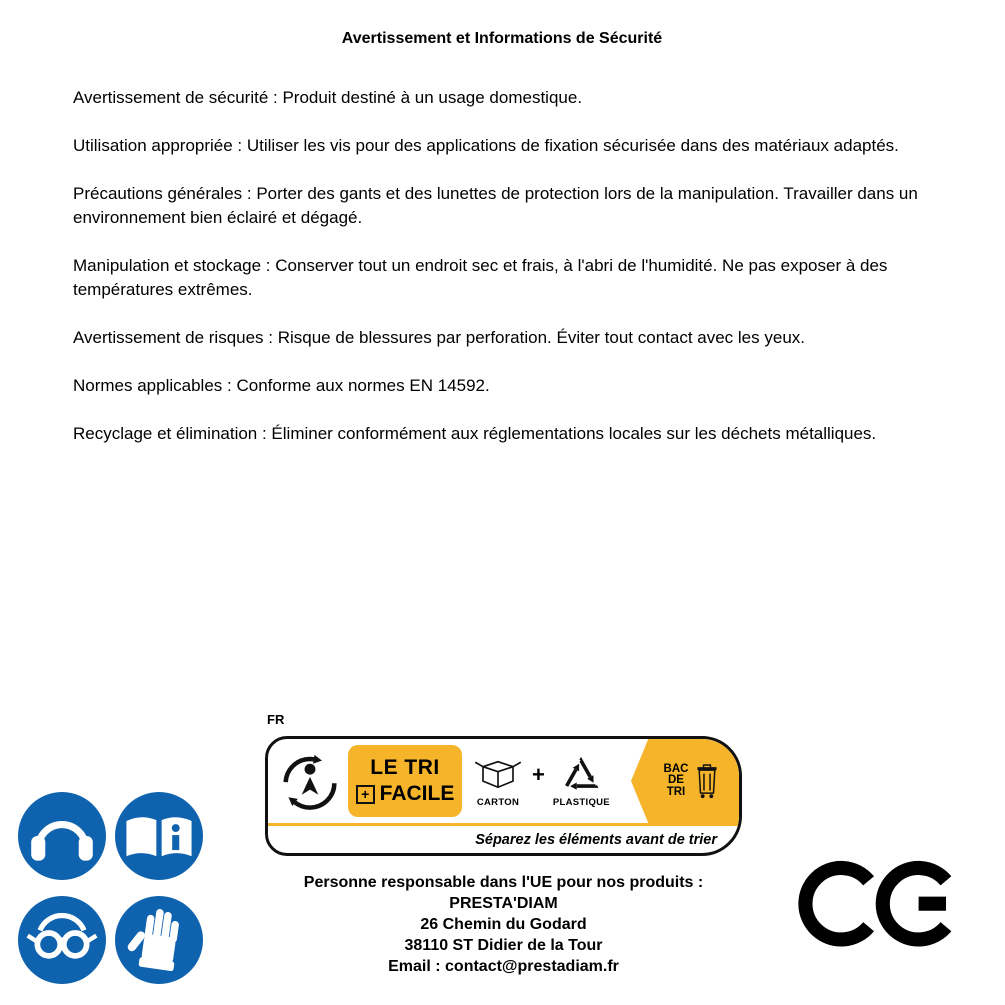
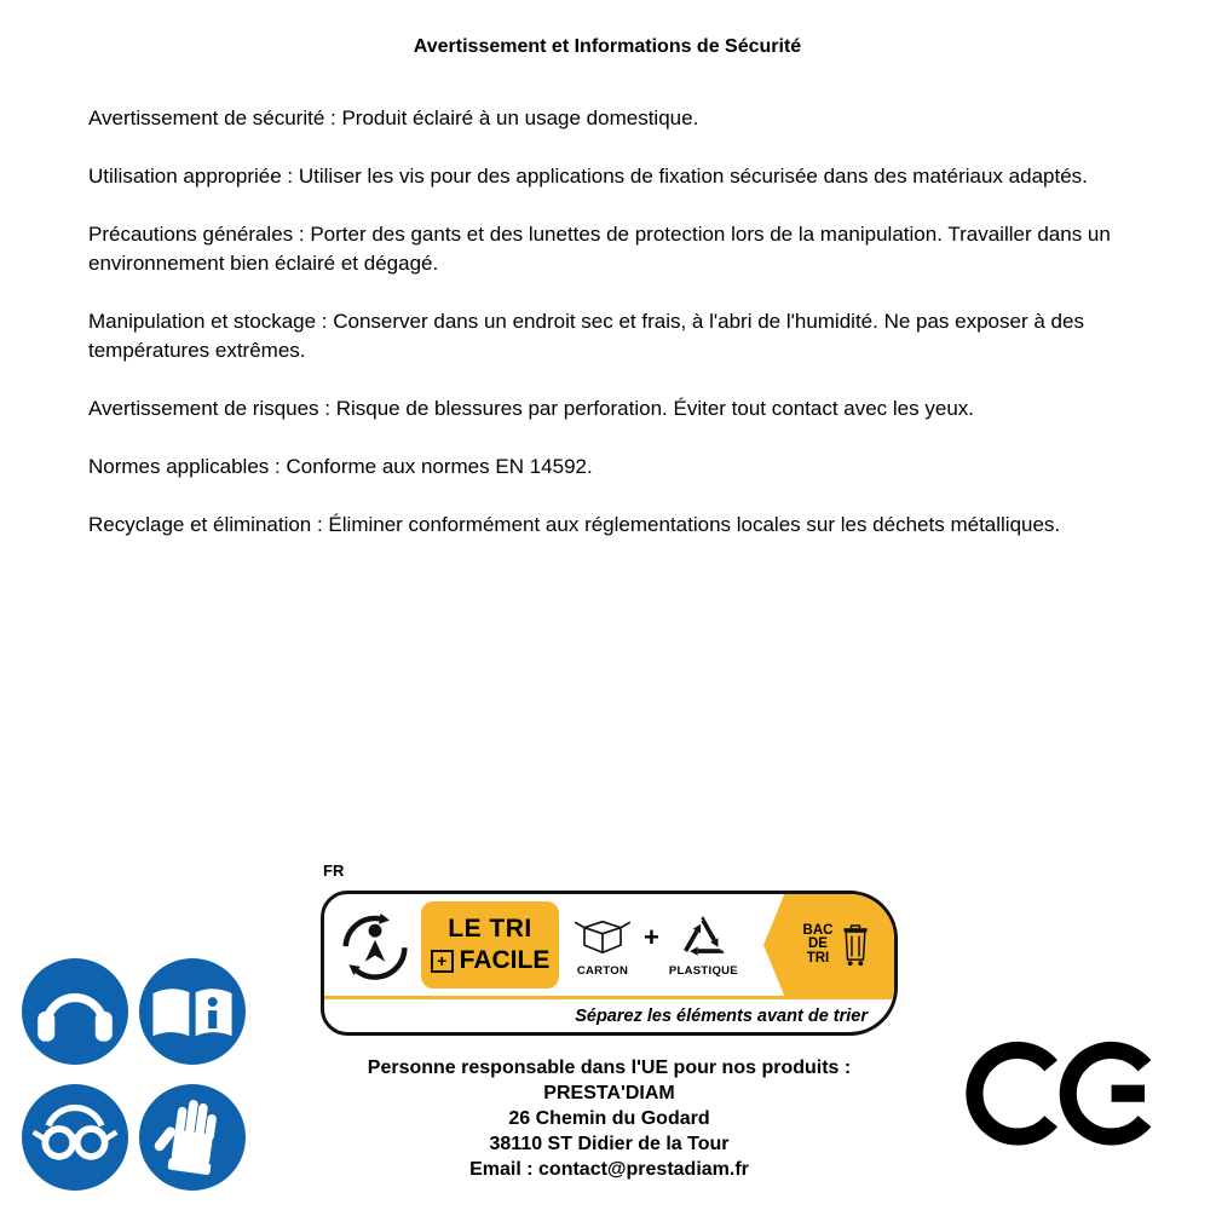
  Avertissement et Informations de Sécurité
- Avertissement de sécurité : Produit destiné à un usage domestique.
+ Avertissement de sécurité : Produit éclairé à un usage domestique.
  Utilisation appropriée : Utiliser les vis pour des applications de fixation sécurisée dans des matériaux adaptés.
  Précautions générales : Porter des gants et des lunettes de protection lors de la manipulation. Travailler dans un environnement bien éclairé et dégagé.
- Manipulation et stockage : Conserver tout un endroit sec et frais, à l'abri de l'humidité. Ne pas exposer à des températures extrêmes.
+ Manipulation et stockage : Conserver dans un endroit sec et frais, à l'abri de l'humidité. Ne pas exposer à des températures extrêmes.
  Avertissement de risques : Risque de blessures par perforation. Éviter tout contact avec les yeux.
  Normes applicables : Conforme aux normes EN 14592.
  Recyclage et élimination : Éliminer conformément aux réglementations locales sur les déchets métalliques.
  FR
  LE TRI
  +
  FACILE
  CARTON
  +
  PLASTIQUE
  BAC
  DE
  TRI
  Séparez les éléments avant de trier
  Personne responsable dans l'UE pour nos produits :
  PRESTA'DIAM
  26 Chemin du Godard
  38110 ST Didier de la Tour
  Email : contact@prestadiam.fr
